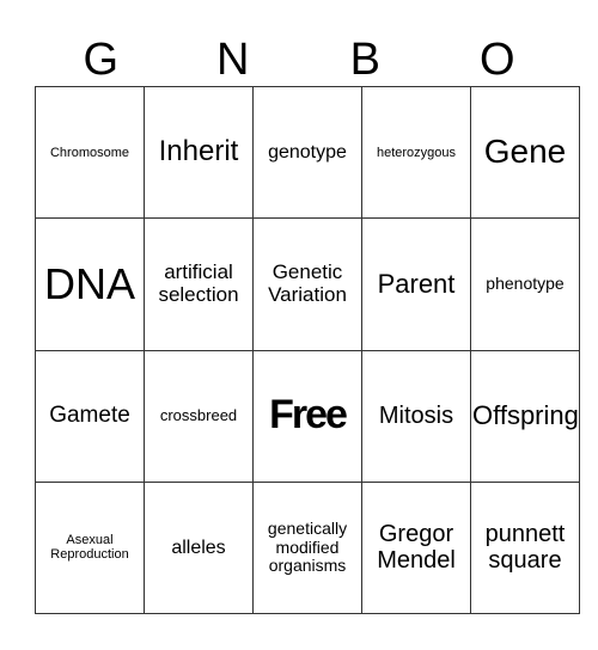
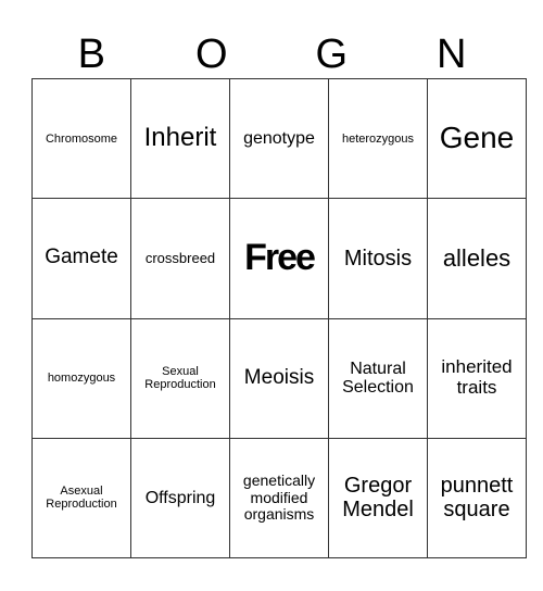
- G
+ B
- N
+ O
- B
+ G
- O
+ N
  Chromosome	Inherit	genotype	heterozygous	Gene
- DNA	artificial selection	Genetic Variation	Parent	phenotype
- Gamete	crossbreed	Free	Mitosis	Offspring
+ Gamete	crossbreed	Free	Mitosis	alleles
+ homozygous	Sexual Reproduction	Meoisis	Natural Selection	inherited traits
- Asexual Reproduction	alleles	genetically modified organisms	Gregor Mendel	punnett square
+ Asexual Reproduction	Offspring	genetically modified organisms	Gregor Mendel	punnett square
